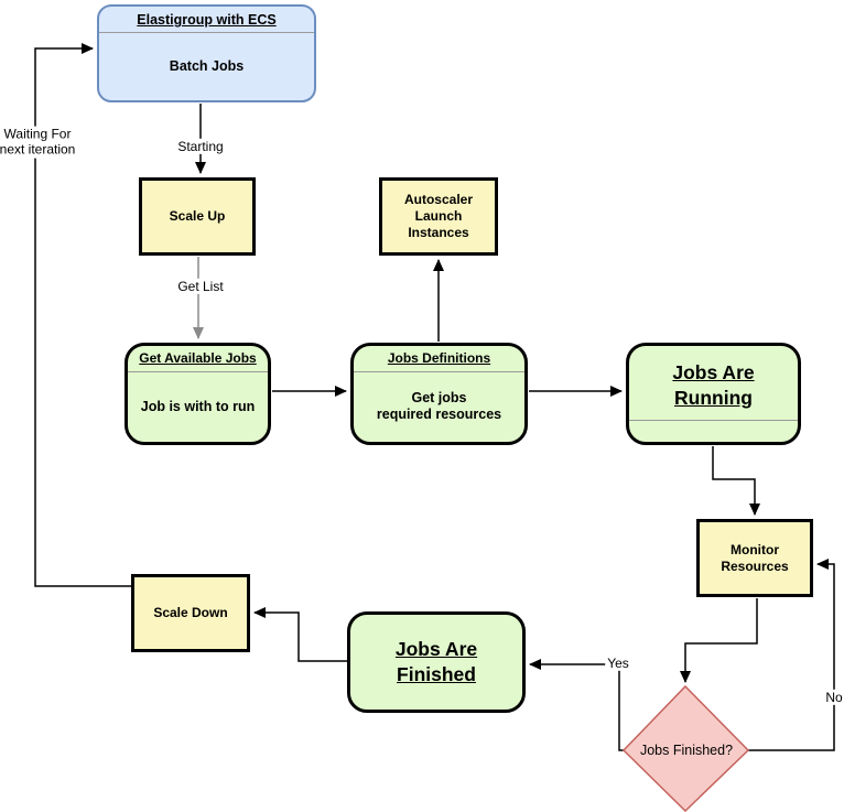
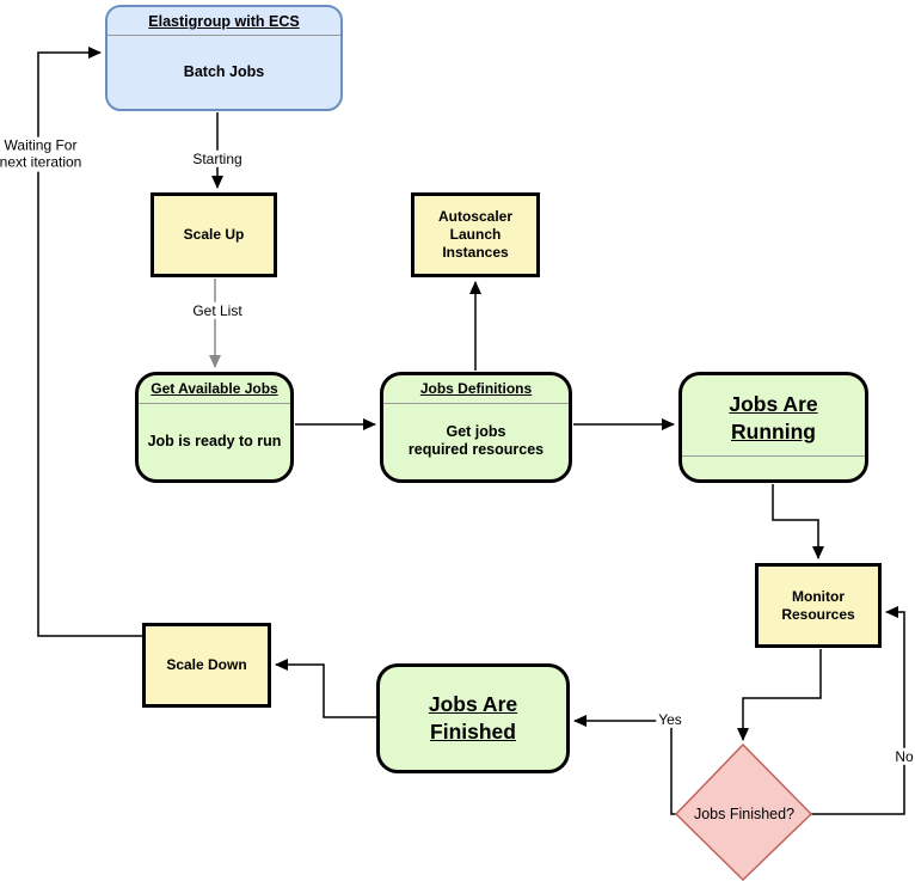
  Elastigroup with ECS
  Batch Jobs
  Scale Up
  Autoscaler
  Launch
  Instances
  Get Available Jobs
- Job is with to run
+ Job is ready to run
  Jobs Definitions
  Get jobs
  required resources
  Jobs Are Running
  Monitor
  Resources
  Jobs Are
  Finished
  Scale Down
  Jobs Finished?
  Starting
  Get List
  Waiting For
  next iteration
  Yes
  No
